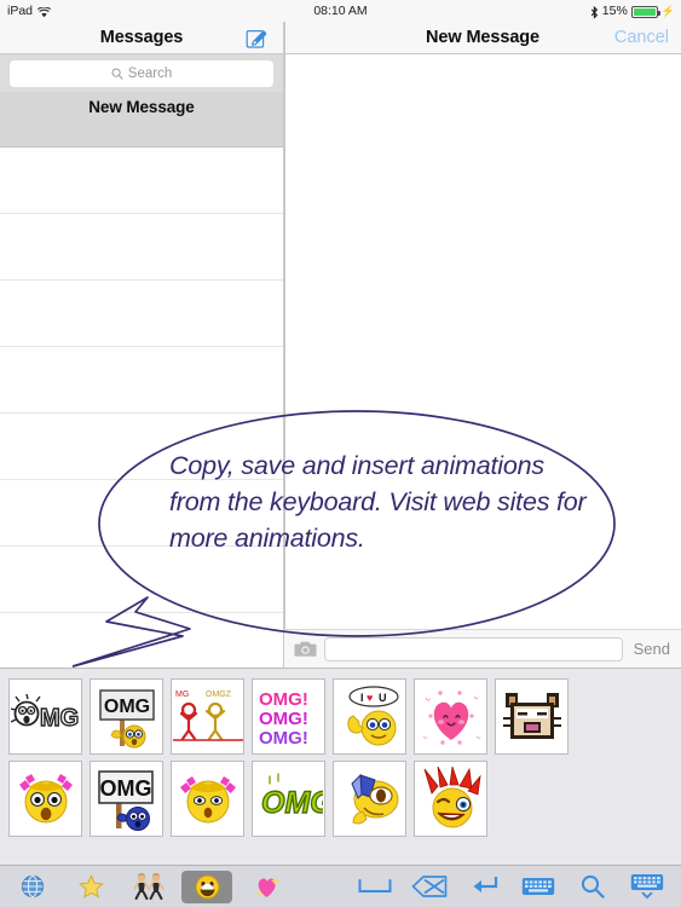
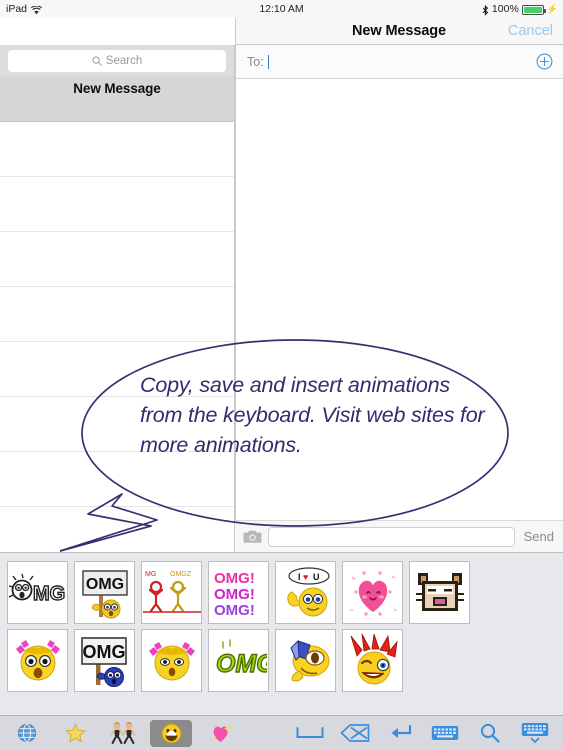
  iPad
- 08:10 AM
+ 12:10 AM
- 15%
+ 100%
  ⚡
- Messages
  New Message
  Cancel
  Search
  New Message
+ To:
  Send
  Copy, save and insert animations from the keyboard. Visit web sites for more animations.
  MG
  OMG
  OMG!
  OMG!
  OMG!
  I
  ♥
  U
  OMG
  OMG
